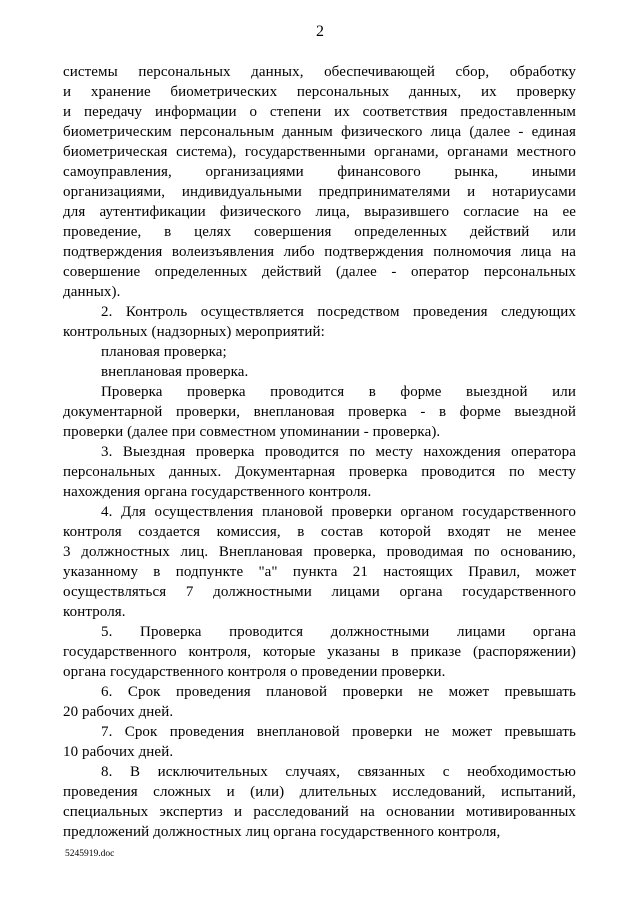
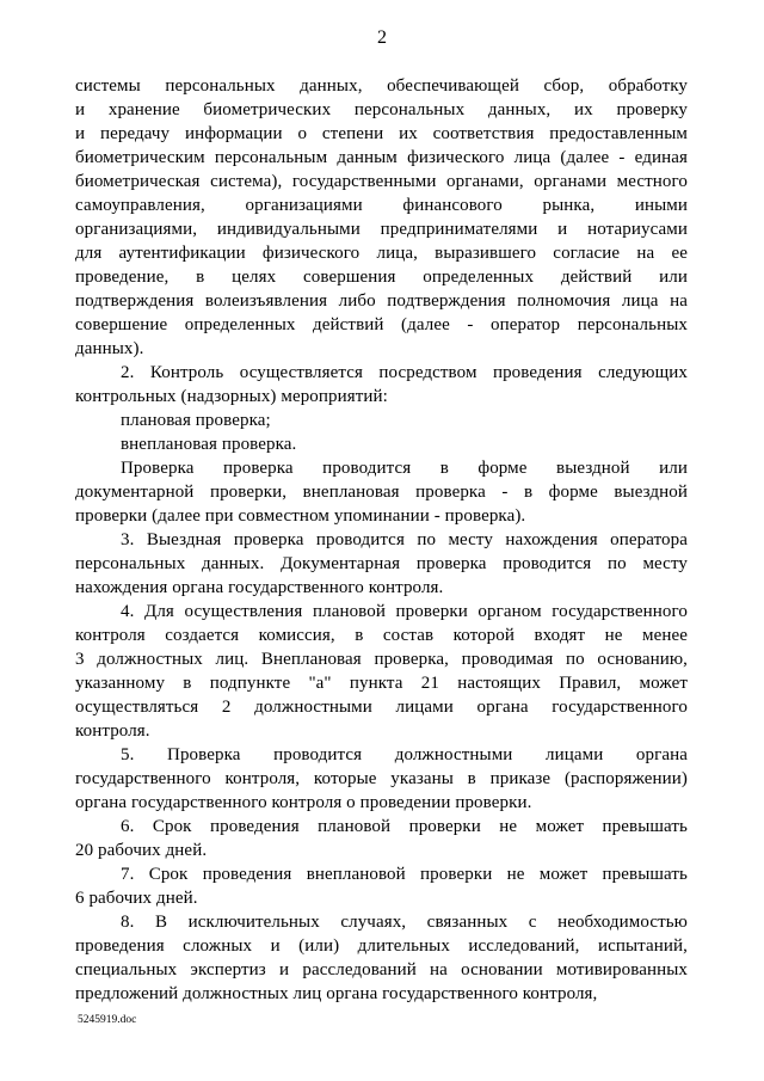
  2
  системы персональных данных, обеспечивающей сбор, обработку
  и хранение биометрических персональных данных, их проверку
  и передачу информации о степени их соответствия предоставленным
  биометрическим персональным данным физического лица (далее - единая
  биометрическая система), государственными органами, органами местного
  самоуправления, организациями финансового рынка, иными
  организациями, индивидуальными предпринимателями и нотариусами
  для аутентификации физического лица, выразившего согласие на ее
  проведение, в целях совершения определенных действий или
  подтверждения волеизъявления либо подтверждения полномочия лица на
  совершение определенных действий (далее - оператор персональных
  данных).
  2. Контроль осуществляется посредством проведения следующих
  контрольных (надзорных) мероприятий:
  плановая проверка;
  внеплановая проверка.
  Проверка проверка проводится в форме выездной или
  документарной проверки, внеплановая проверка - в форме выездной
  проверки (далее при совместном упоминании - проверка).
  3. Выездная проверка проводится по месту нахождения оператора
  персональных данных. Документарная проверка проводится по месту
  нахождения органа государственного контроля.
  4. Для осуществления плановой проверки органом государственного
  контроля создается комиссия, в состав которой входят не менее
  3 должностных лиц. Внеплановая проверка, проводимая по основанию,
  указанному в подпункте "а" пункта 21 настоящих Правил, может
- осуществляться 7 должностными лицами органа государственного
+ осуществляться 2 должностными лицами органа государственного
  контроля.
  5. Проверка проводится должностными лицами органа
  государственного контроля, которые указаны в приказе (распоряжении)
  органа государственного контроля о проведении проверки.
  6. Срок проведения плановой проверки не может превышать
  20 рабочих дней.
  7. Срок проведения внеплановой проверки не может превышать
- 10 рабочих дней.
+ 6 рабочих дней.
  8. В исключительных случаях, связанных с необходимостью
  проведения сложных и (или) длительных исследований, испытаний,
  специальных экспертиз и расследований на основании мотивированных
  предложений должностных лиц органа государственного контроля,
  5245919.doc
